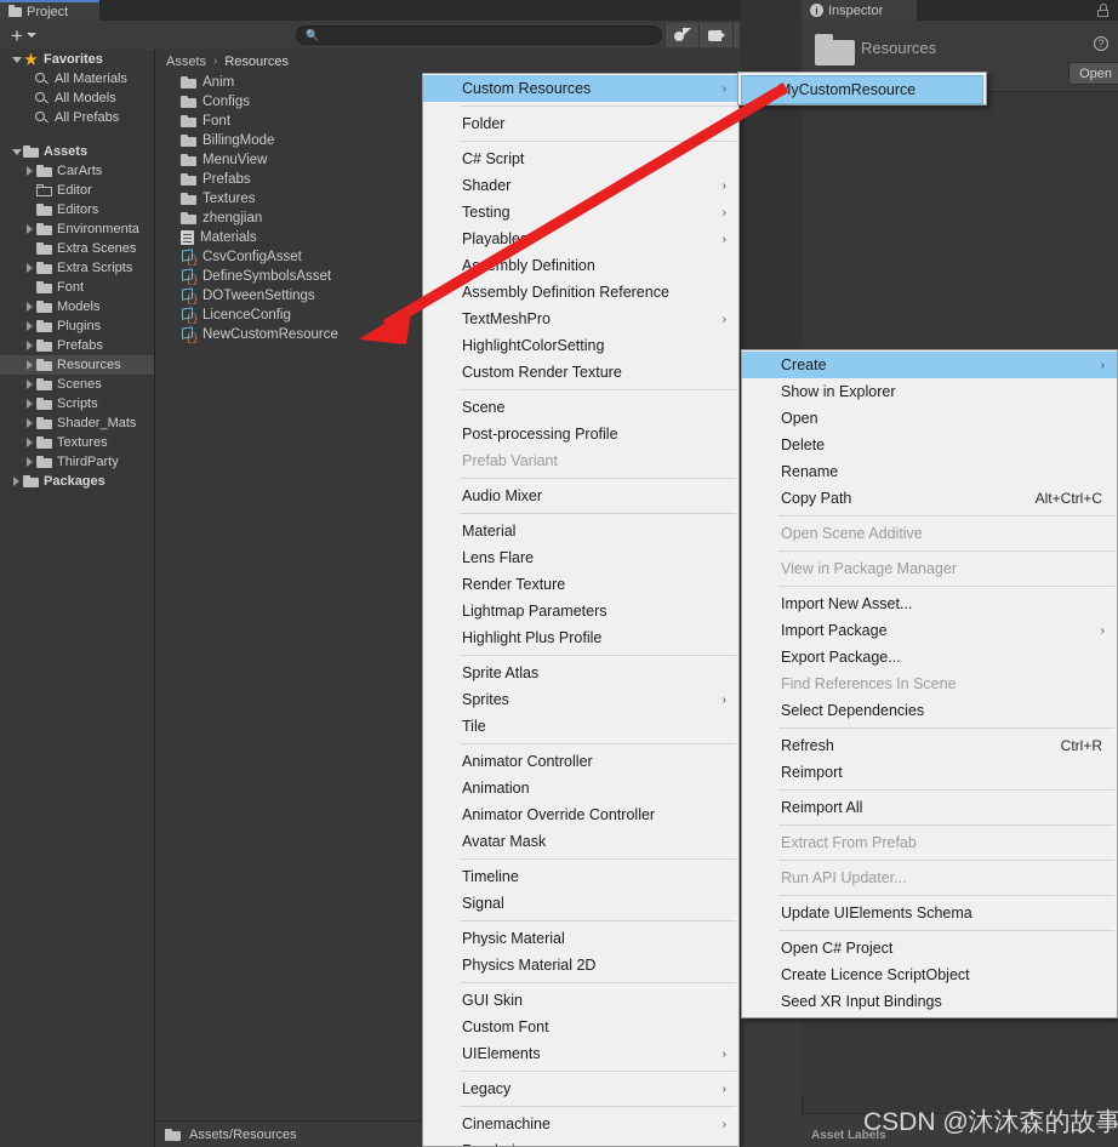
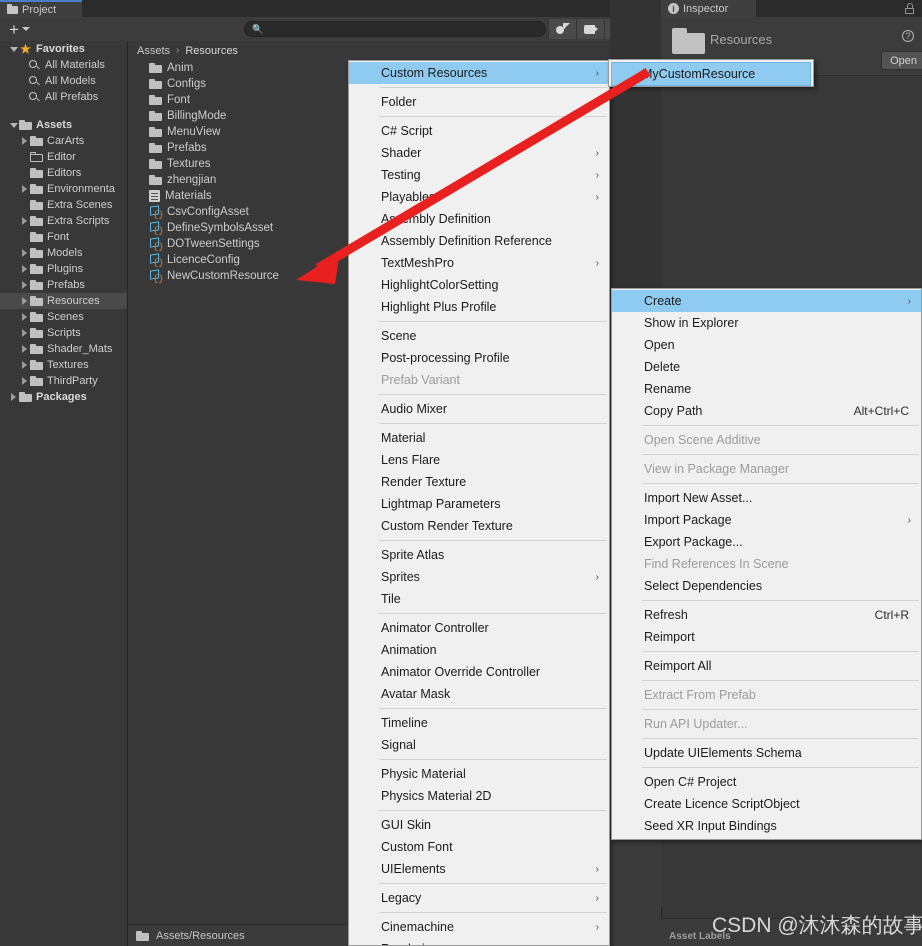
  Project
  +
  🔍
  ★
  Favorites
  All Materials
  All Models
  All Prefabs
  Assets
  CarArts
  Editor
  Editors
  Environmenta
  Extra Scenes
  Extra Scripts
  Font
  Models
  Plugins
  Prefabs
  Resources
  Scenes
  Scripts
  Shader_Mats
  Textures
  ThirdParty
  Packages
  Assets
  ›
  Resources
  Anim
  Configs
  Font
  BillingMode
  MenuView
  Prefabs
  Textures
  zhengjian
  Materials
  {}
  CsvConfigAsset
  {}
  DefineSymbolsAsset
  {}
  DOTweenSettings
  {}
  LicenceConfig
  {}
  NewCustomResource
  Assets/Resources
  i
  Inspector
  Resources
  ?
  Open
  Asset Labels
  Custom Resources
  ›
  Folder
  C# Script
  Shader
  ›
  Testing
  ›
  Playable
  ›
  Ambly Definition
  Assembly Definition Reference
  TextMeshPro
  ›
  HighlightColorSetting
- Custom Render Texture
+ Highlight Plus Profile
  Scene
  Post-processing Profile
  Prefab Variant
  Audio Mixer
  Material
  Lens Flare
  Render Texture
  Lightmap Parameters
- Highlight Plus Profile
+ Custom Render Texture
  Sprite Atlas
  Sprites
  ›
  Tile
  Animator Controller
  Animation
  Animator Override Controller
  Avatar Mask
  Timeline
  Signal
  Physic Material
  Physics Material 2D
  GUI Skin
  Custom Font
  UIElements
  ›
  Legacy
  ›
  Cinemachine
  ›
  Create
  ›
  Show in Explorer
  Open
  Delete
  Rename
  Copy Path
  Alt+Ctrl+C
  Open Scene Additive
  View in Package Manager
  Import New Asset...
  Import Package
  ›
  Export Package...
  Find References In Scene
  Select Dependencies
  Refresh
  Ctrl+R
  Reimport
  Reimport All
  Extract From Prefab
  Run API Updater...
  Update UIElements Schema
  Open C# Project
  Create Licence ScriptObject
  Seed XR Input Bindings
  yCustomResource
  CSDN @沐沐森的故事
